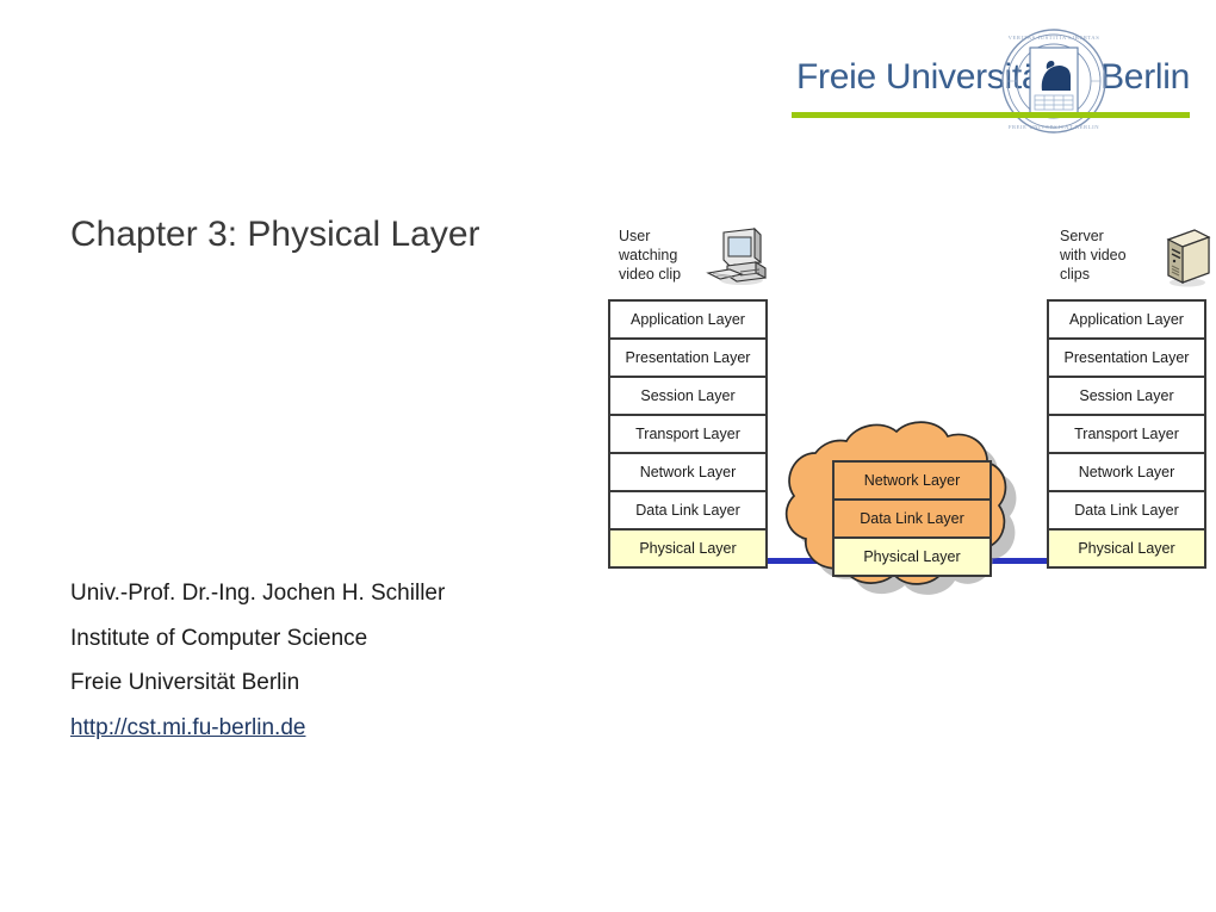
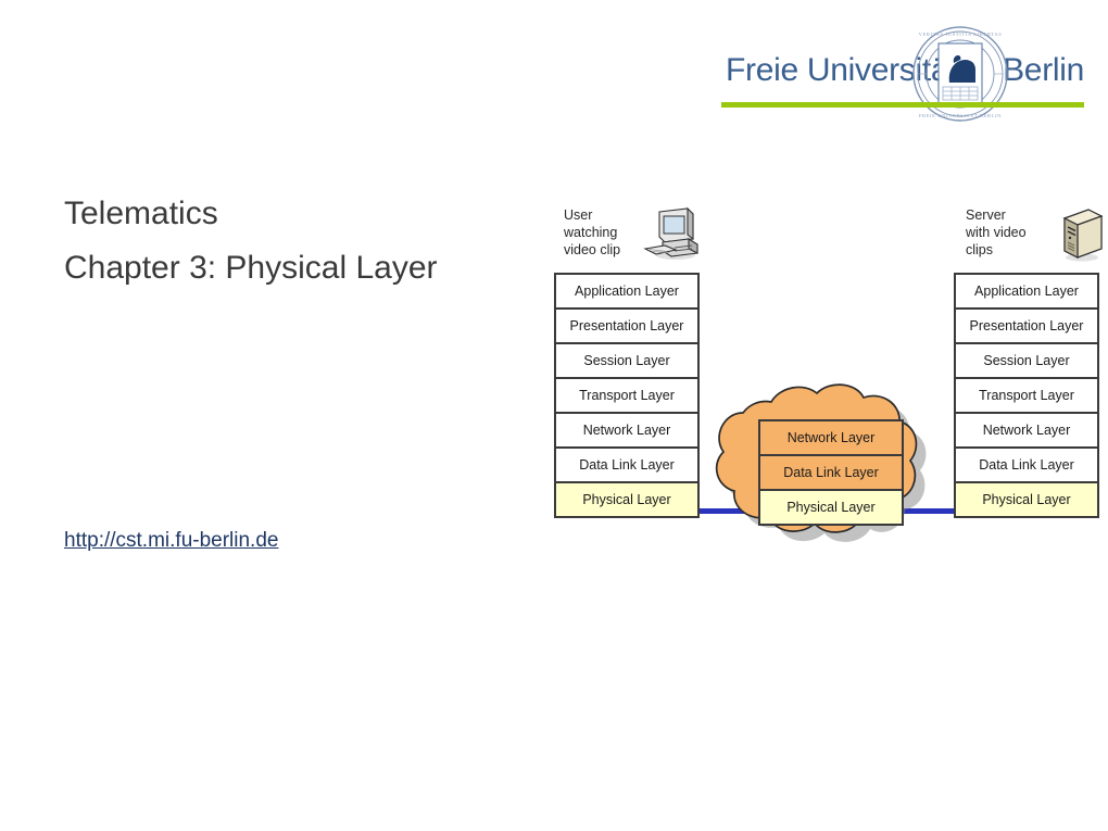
  Freie Universi
  Berlin
+ Telematics
  Chapter 3: Physical Layer
- Univ.-Prof. Dr.-Ing. Jochen H. Schiller
- Institute of Computer Science
- Freie Universität Berlin
  http://cst.mi.fu-berlin.de
  User
  watching
  video clip
  Application Layer
  Presentation Layer
  Session Layer
  Transport Layer
  Network Layer
  Data Link Layer
  Physical Layer
  Network Layer
  Data Link Layer
  Physical Layer
  Server
  with video
  clips
  Application Layer
  Presentation Layer
  Session Layer
  Transport Layer
  Network Layer
  Data Link Layer
  Physical Layer
